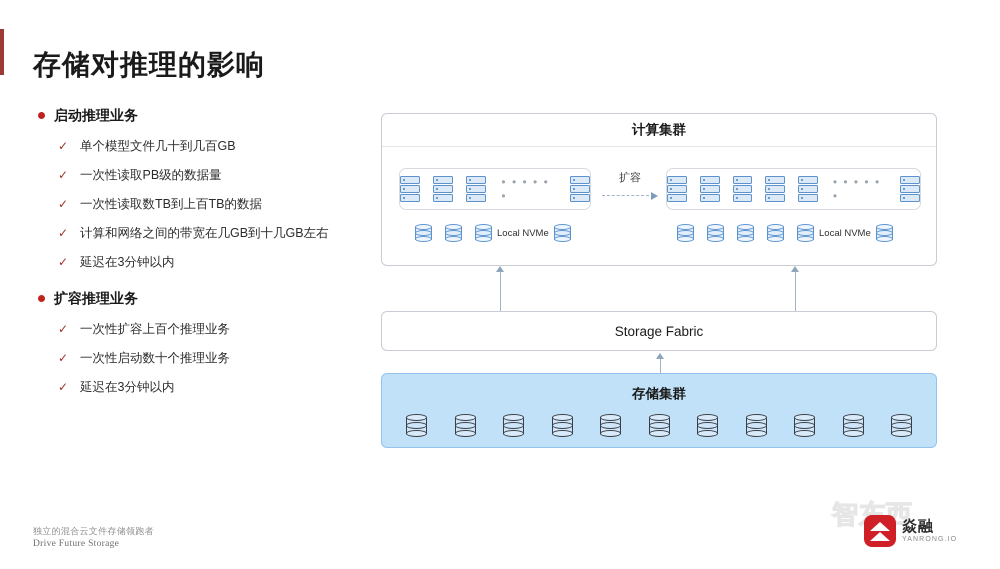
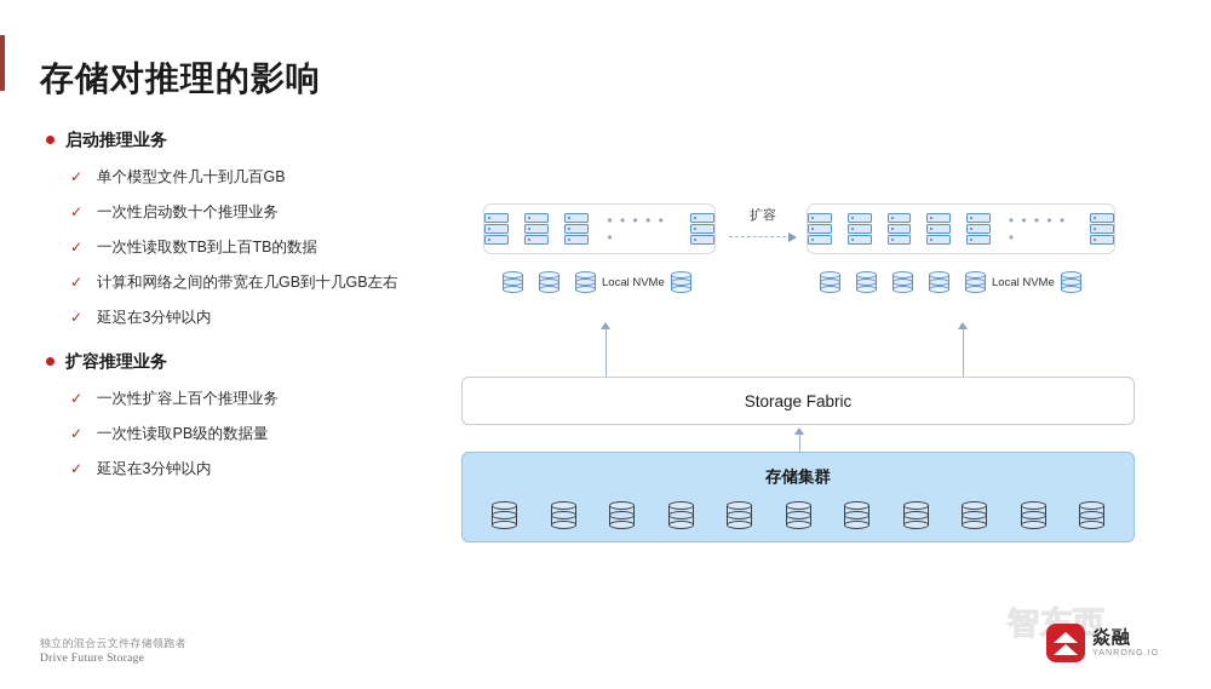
  存储对推理的影响
  启动推理业务
  ✓
  单个模型文件几十到几百GB
  ✓
- 一次性读取PB级的数据量
+ 一次性启动数十个推理业务
  ✓
  一次性读取数TB到上百TB的数据
  ✓
  计算和网络之间的带宽在几GB到十几GB左右
  ✓
  延迟在3分钟以内
  扩容推理业务
  ✓
  一次性扩容上百个推理业务
  ✓
- 一次性启动数十个推理业务
+ 一次性读取PB级的数据量
  ✓
  延迟在3分钟以内
- 计算集群
  • • • • • •
  扩容
  • • • • • •
  Local NVMe
  Local NVMe
  Storage Fabric
  存储集群
  独立的混合云文件存储领跑者
  Drive Future Storage
  智东西
  焱融
